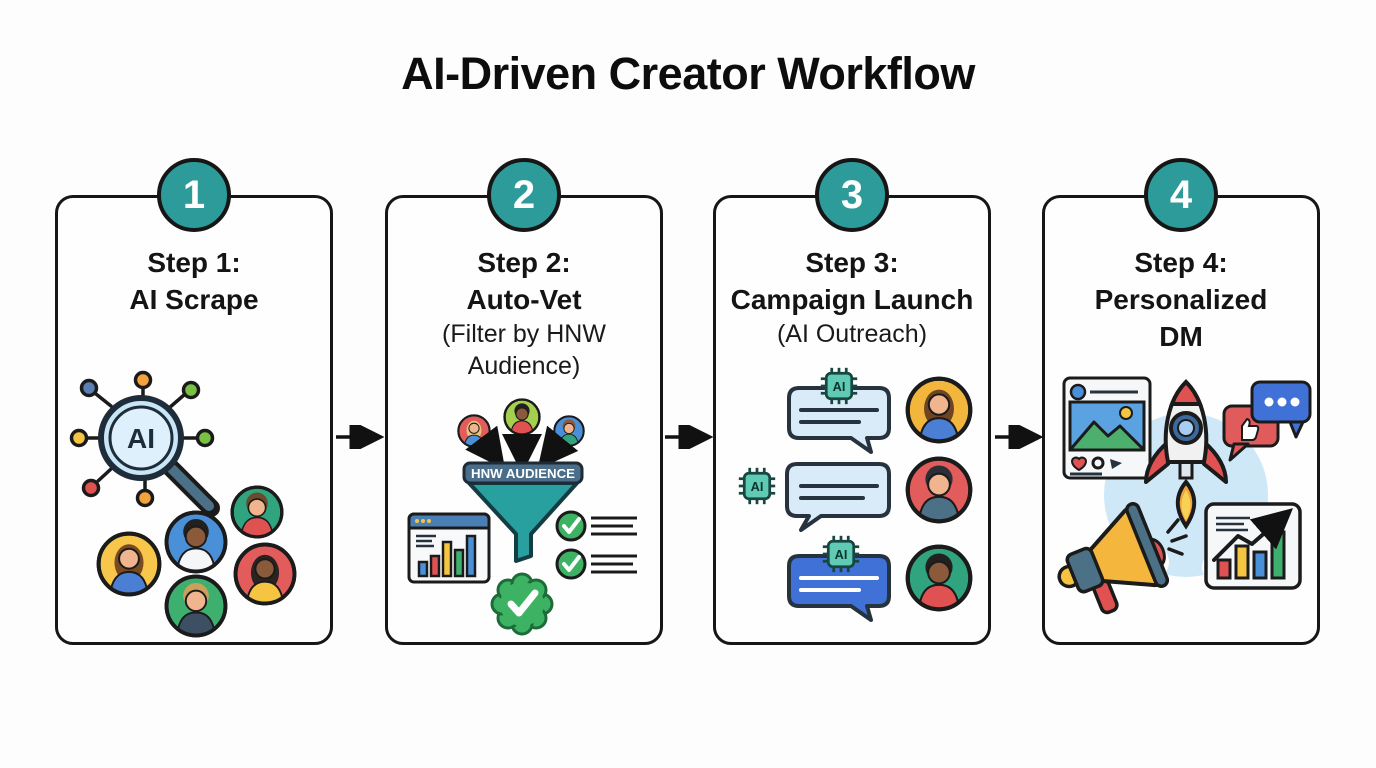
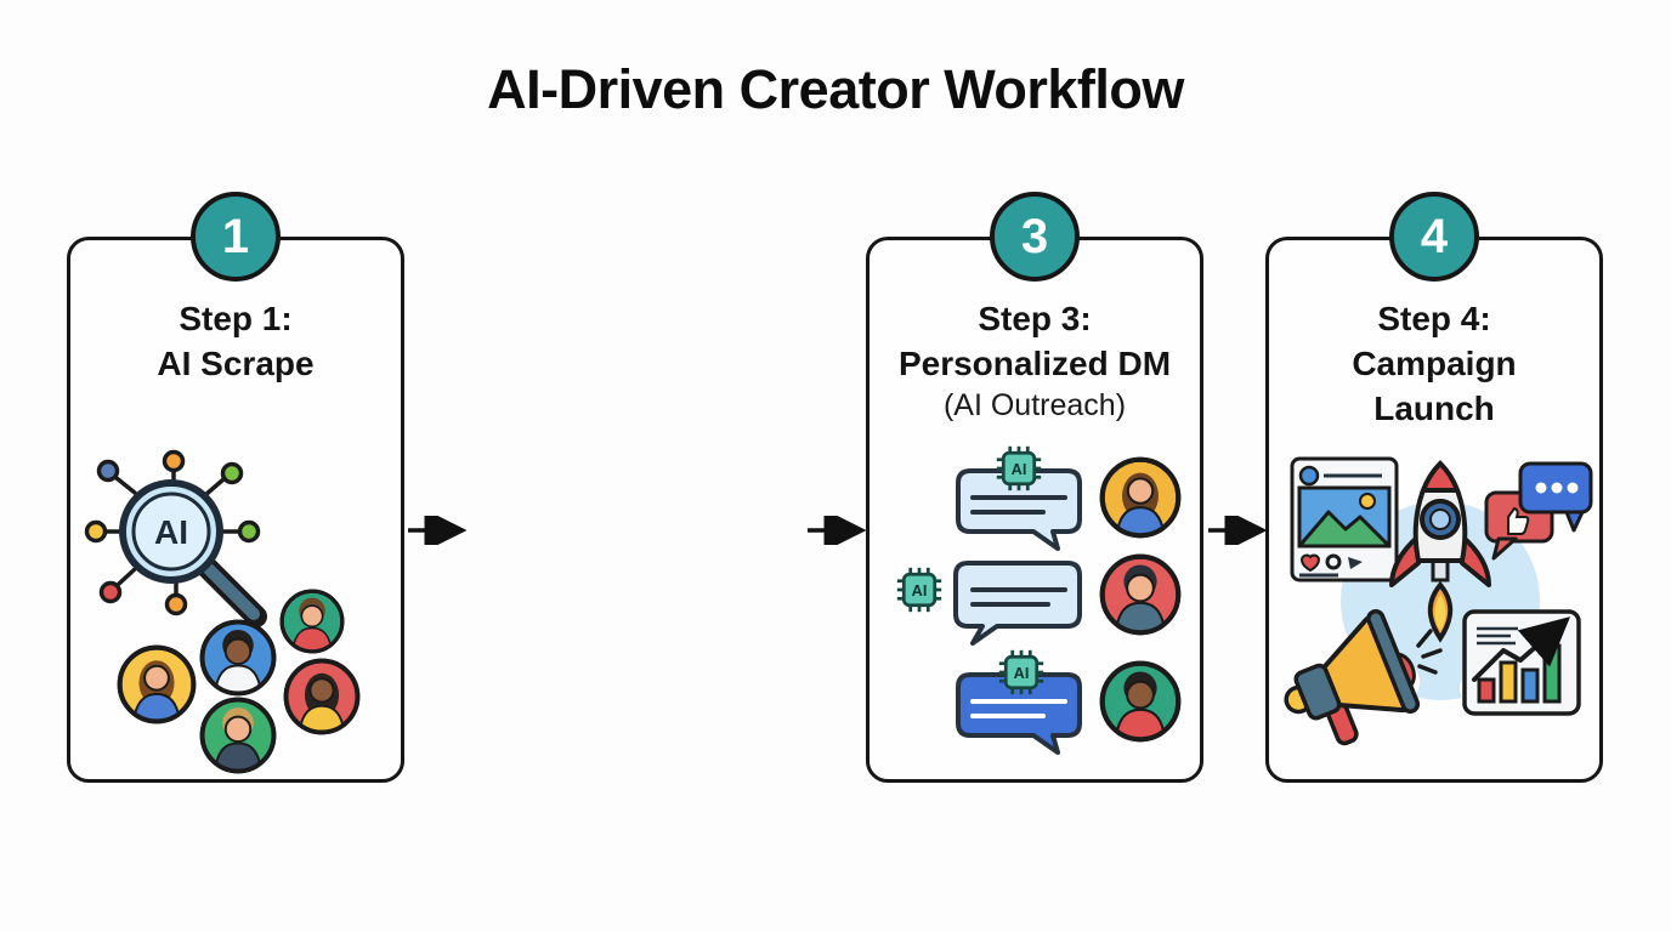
  AI-Driven Creator Workflow
  1
  Step 1:
  AI Scrape
  AI
- 2
- Step 2:
- Auto-Vet
- (Filter by HNW Audience)
- HNW AUDIENCE
  3
  Step 3:
- Campaign Launch
+ Personalized DM
  (AI Outreach)
  4
  Step 4:
- Personalized DM
+ Campaign Launch
